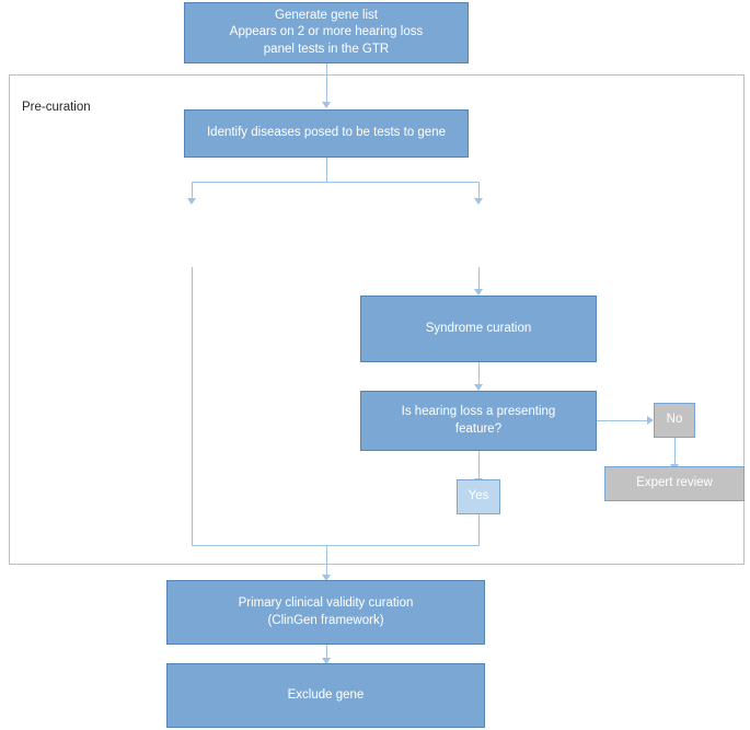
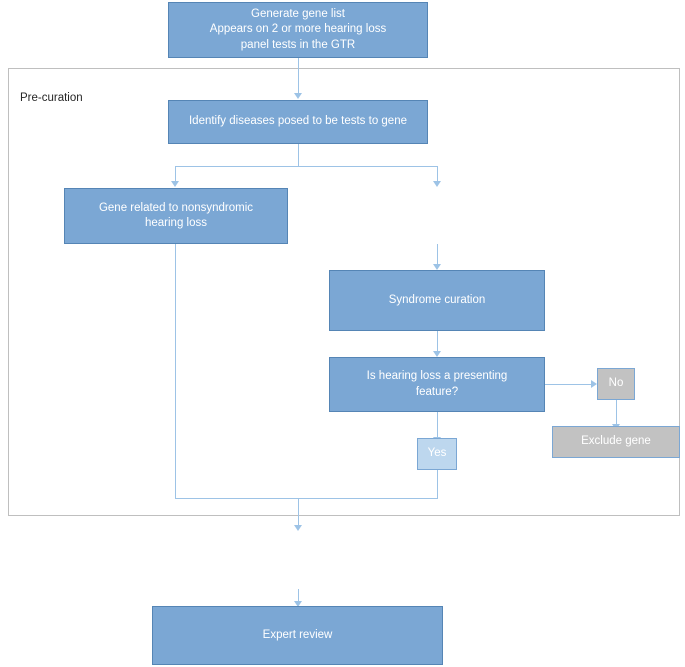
  Pre-curation
  Generate gene list
  Appears on 2 or more hearing loss
  panel tests in the GTR
  Identify diseases posed to be tests to gene
+ Gene related to nonsyndromic
+ hearing loss
  Syndrome curation
  Is hearing loss a presenting
  feature?
  Yes
  No
- Expert review
+ Exclude gene
- Primary clinical validity curation
- (ClinGen framework)
- Exclude gene
+ Expert review
